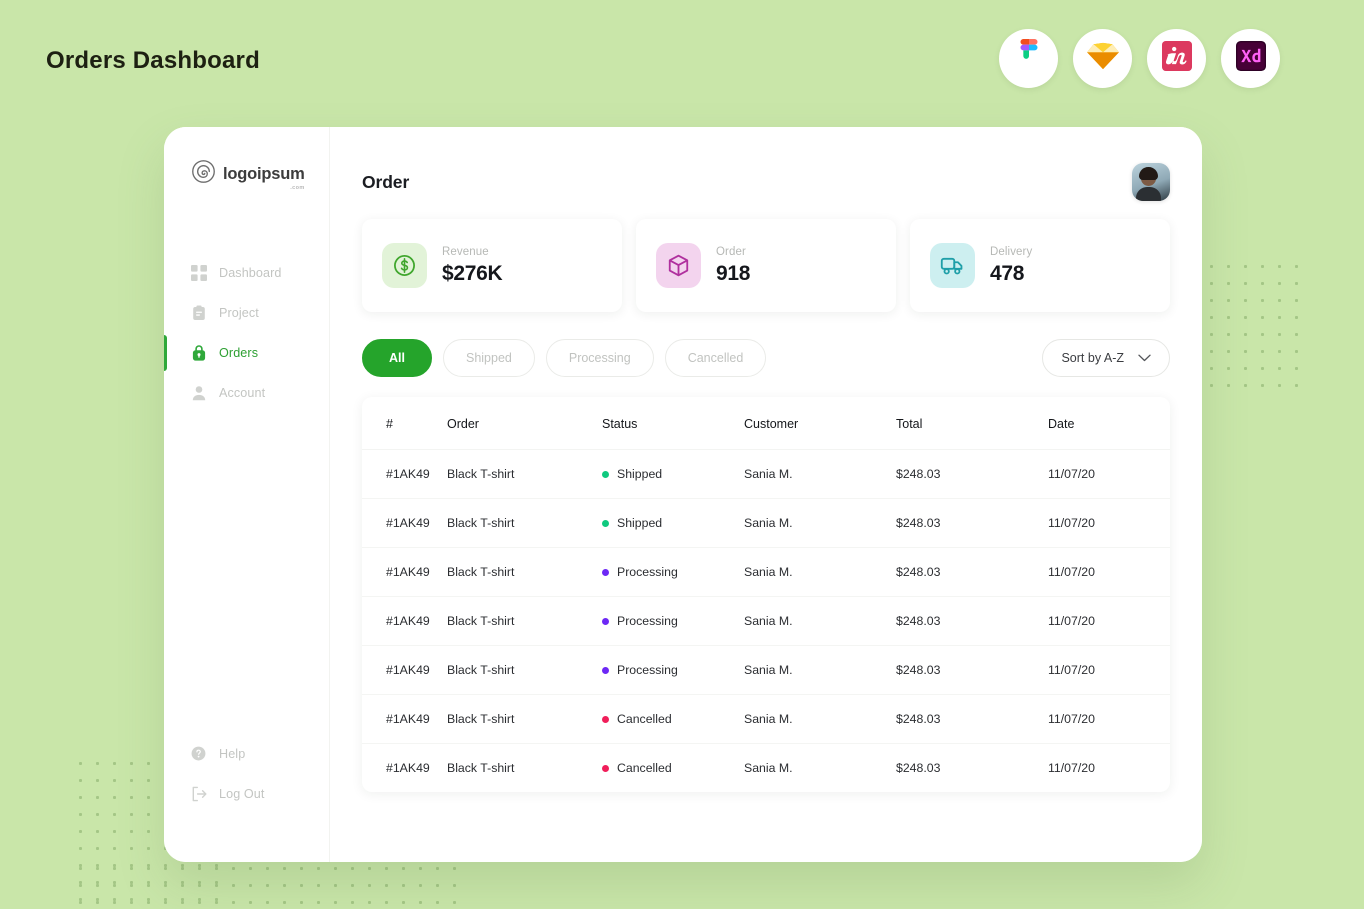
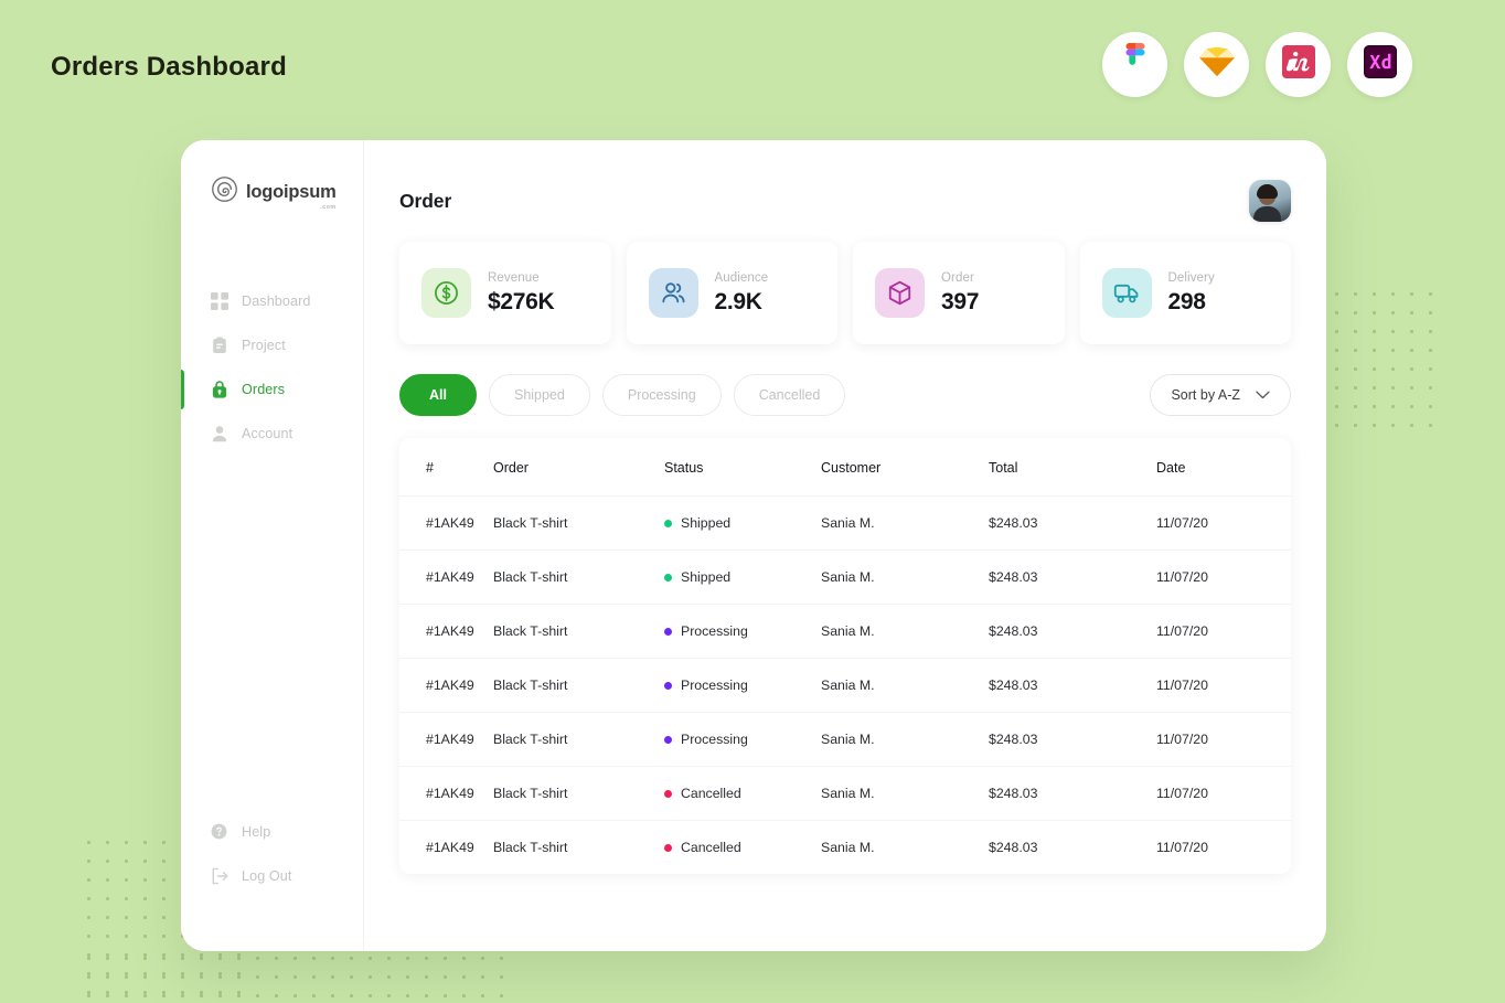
  Orders Dashboard
  logoipsum
  Dashboard
  Project
  Orders
  Account
  Help
  Log Out
  Order
  Revenue
  $276K
+ Audience
+ 2.9K
  Order
- 918
+ 397
  Delivery
- 478
+ 298
  All
  Shipped
  Processing
  Cancelled
  Sort by A-Z
  #	Order	Status	Customer	Total	Date
  #1AK49	Black T-shirt	Shipped	Sania M.	$248.03	11/07/20
  #1AK49	Black T-shirt	Shipped	Sania M.	$248.03	11/07/20
  #1AK49	Black T-shirt	Processing	Sania M.	$248.03	11/07/20
  #1AK49	Black T-shirt	Processing	Sania M.	$248.03	11/07/20
  #1AK49	Black T-shirt	Processing	Sania M.	$248.03	11/07/20
  #1AK49	Black T-shirt	Cancelled	Sania M.	$248.03	11/07/20
  #1AK49	Black T-shirt	Cancelled	Sania M.	$248.03	11/07/20
